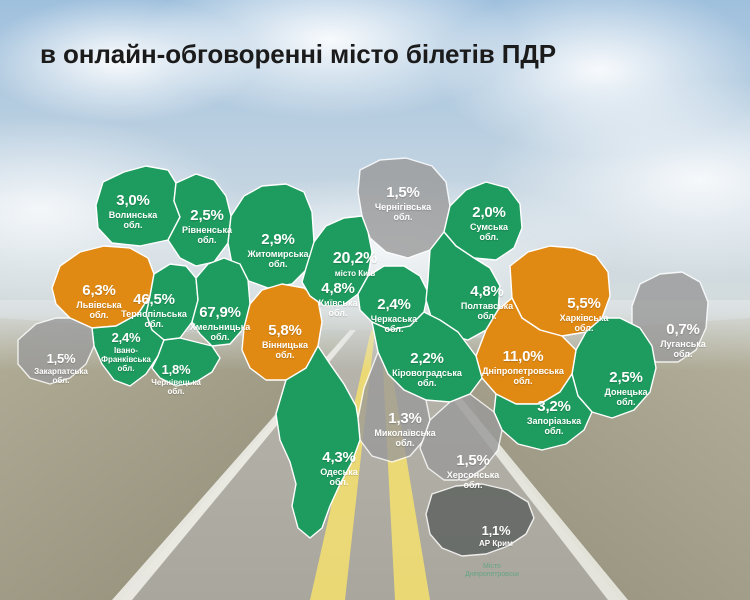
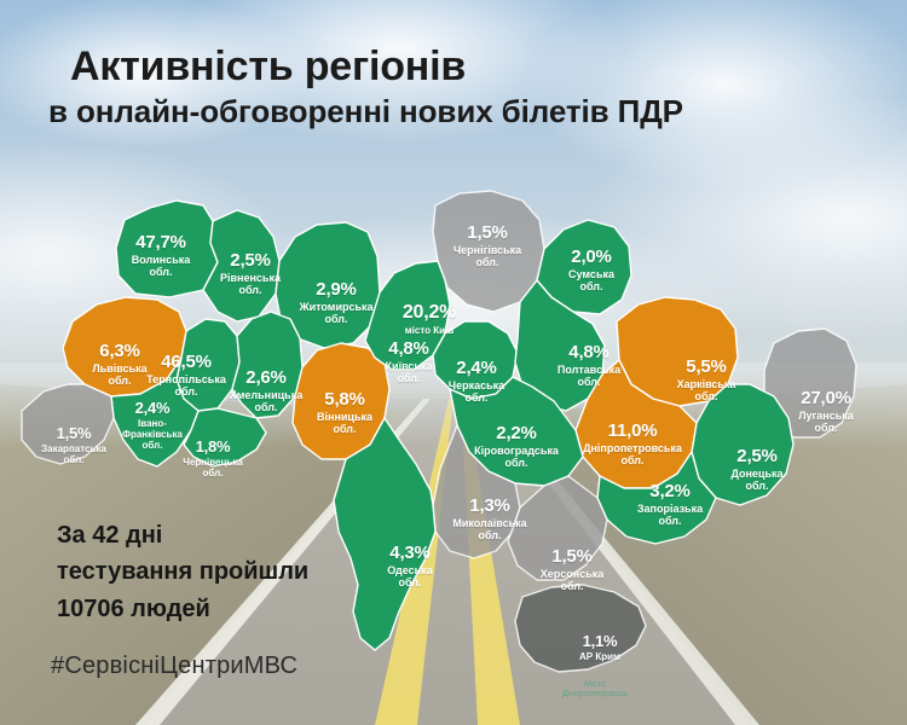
+ Активність регіонів
- в онлайн-обговоренні місто білетів ПДР
+ в онлайн-обговоренні нових білетів ПДР
- 3,0%
+ 47,7%
  Волинська
  обл.
  2,5%
  Рівненська
  обл.
  2,9%
  Житомирська
  обл.
  1,5%
  Чернігівська
  обл.
  2,0%
  Сумська
  обл.
  6,3%
  Львівська
  обл.
  46,5%
  Тернопільська
  обл.
- 67,9%
+ 2,6%
  Хмельницька
  обл.
  20,2%
  місто Київ
  4,8%
  Київська
  обл.
  2,4%
  Черкаська
  обл.
  4,8%
  Полтавська
  обл.
  5,5%
  Харківська
  обл.
- 0,7%
+ 27,0%
  Луганська
  обл.
  1,5%
  Закарпатська
  обл.
  2,4%
  Івано-
  Франківська
  обл.
  1,8%
  Чернівецька
  обл.
  5,8%
  Вінницька
  обл.
  2,2%
  Кіровоградська
  обл.
  11,0%
  Дніпропетровська
  обл.
  2,5%
  Донецька
  обл.
  3,2%
  Запоріазька
  обл.
  4,3%
  Одеська
  обл.
  1,3%
  Миколаївська
  обл.
  1,5%
  Херсонська
  обл.
  1,1%
  АР Крим
+ За 42 дні
+ тестування пройшли
+ 10706 людей
+ #СервісніЦентриМВС
